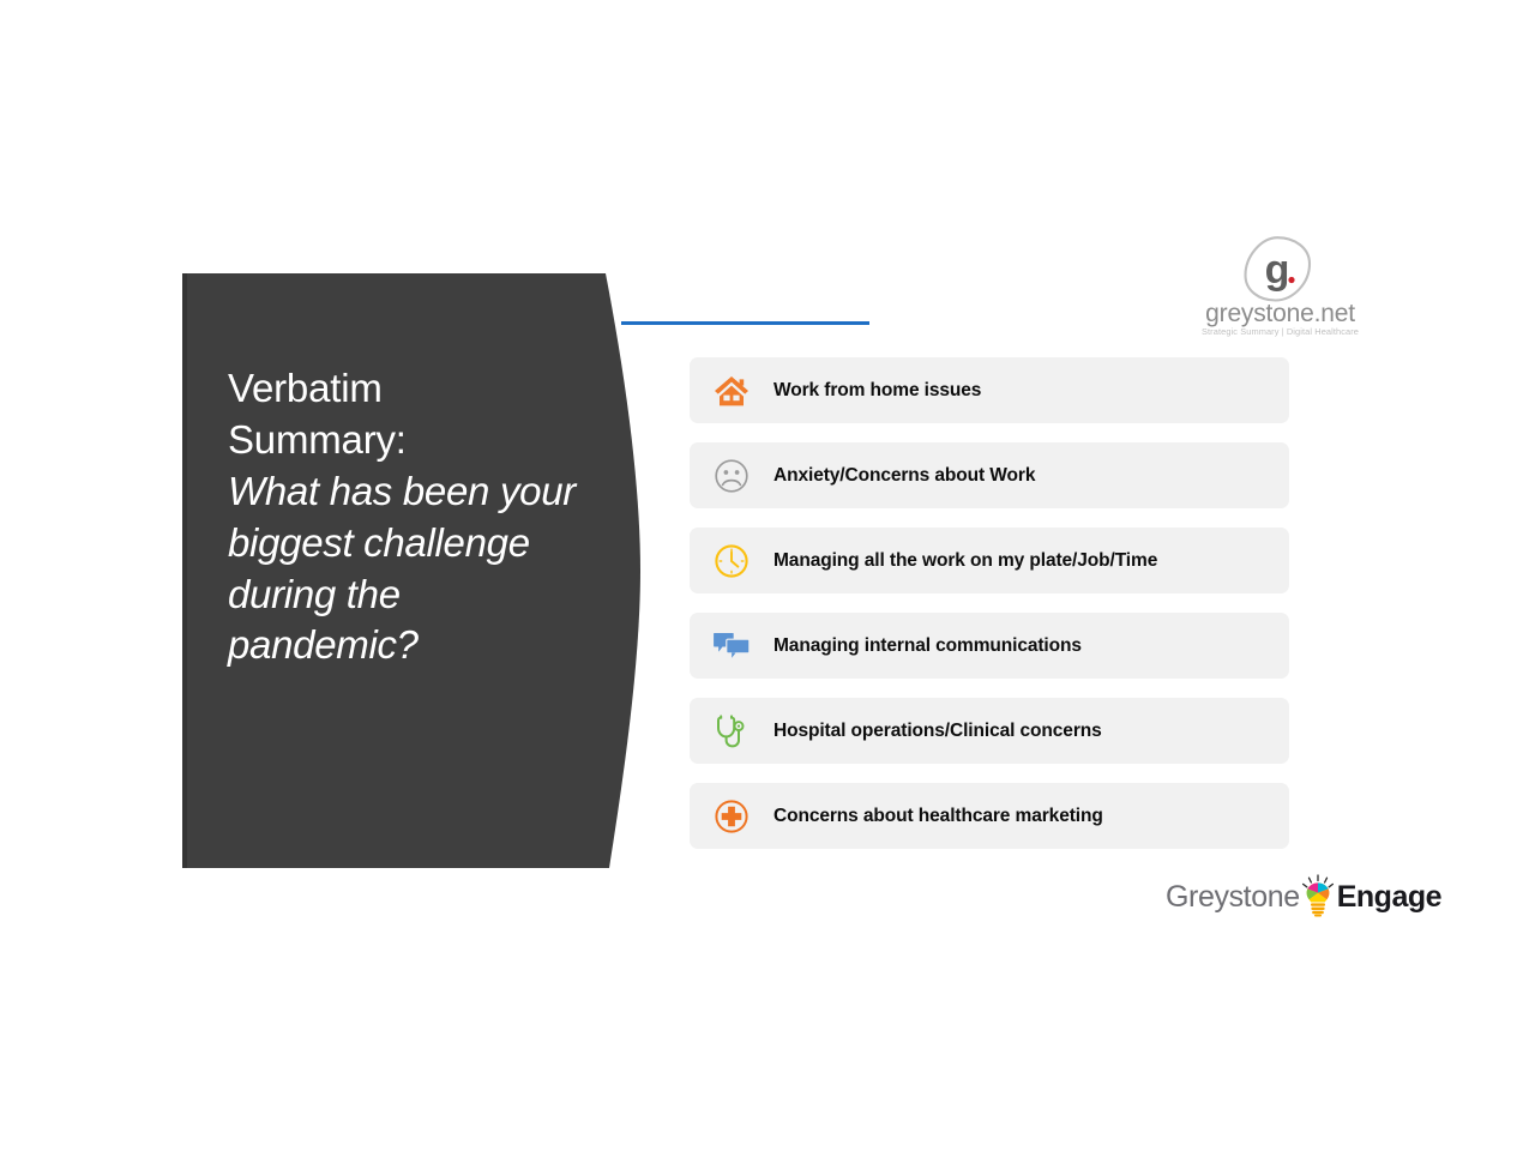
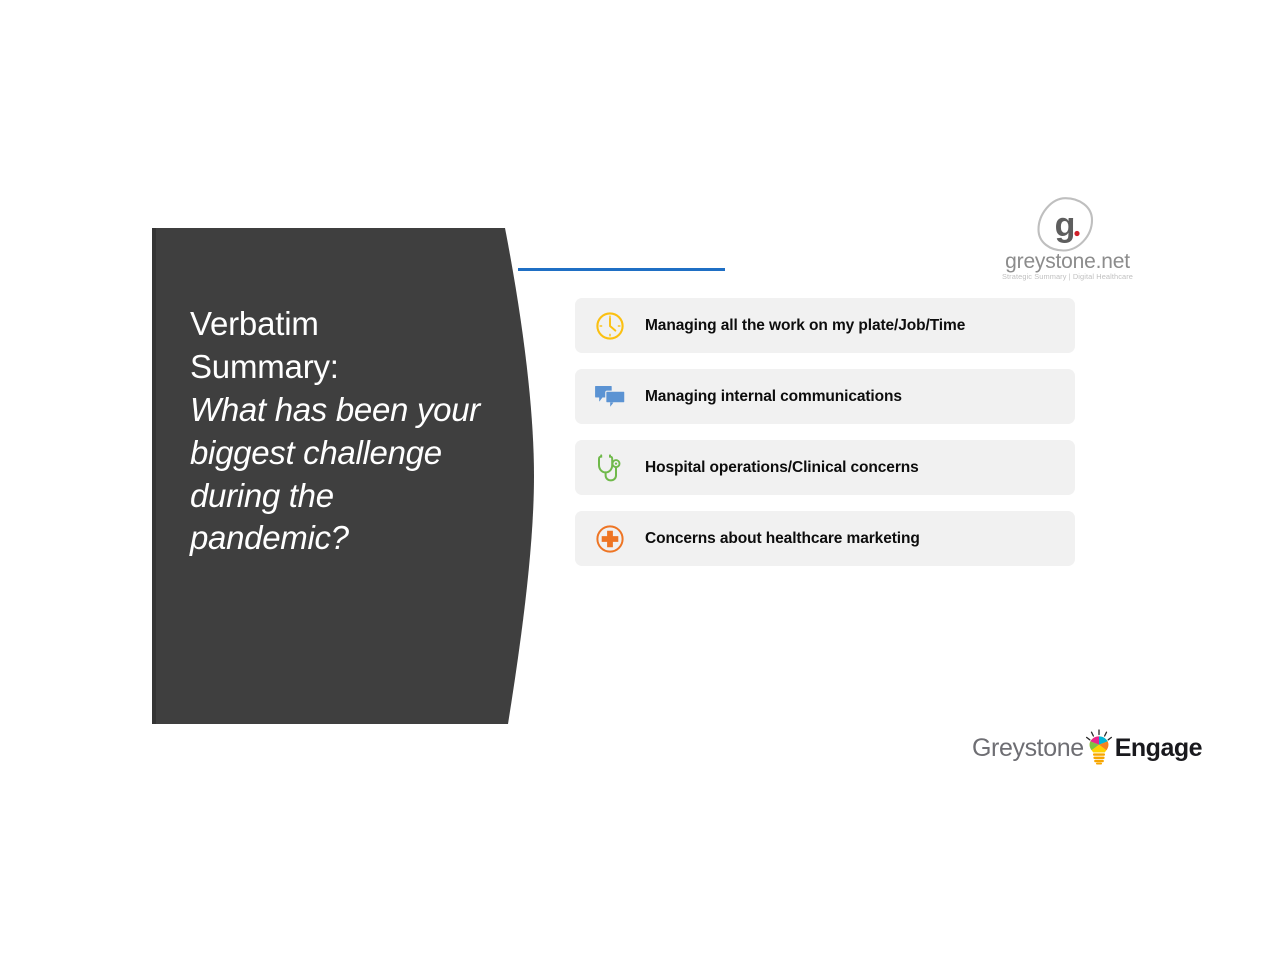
  Verbatim
  Summary:
  What has been your biggest challenge during the pandemic?
- Work from home issues
- Anxiety/Concerns about Work
  Managing all the work on my plate/Job/Time
  Managing internal communications
  Hospital operations/Clinical concerns
  Concerns about healthcare marketing
  g
  greystone.net
  Strategic Summary | Digital Healthcare
  Greystone
  Engage
